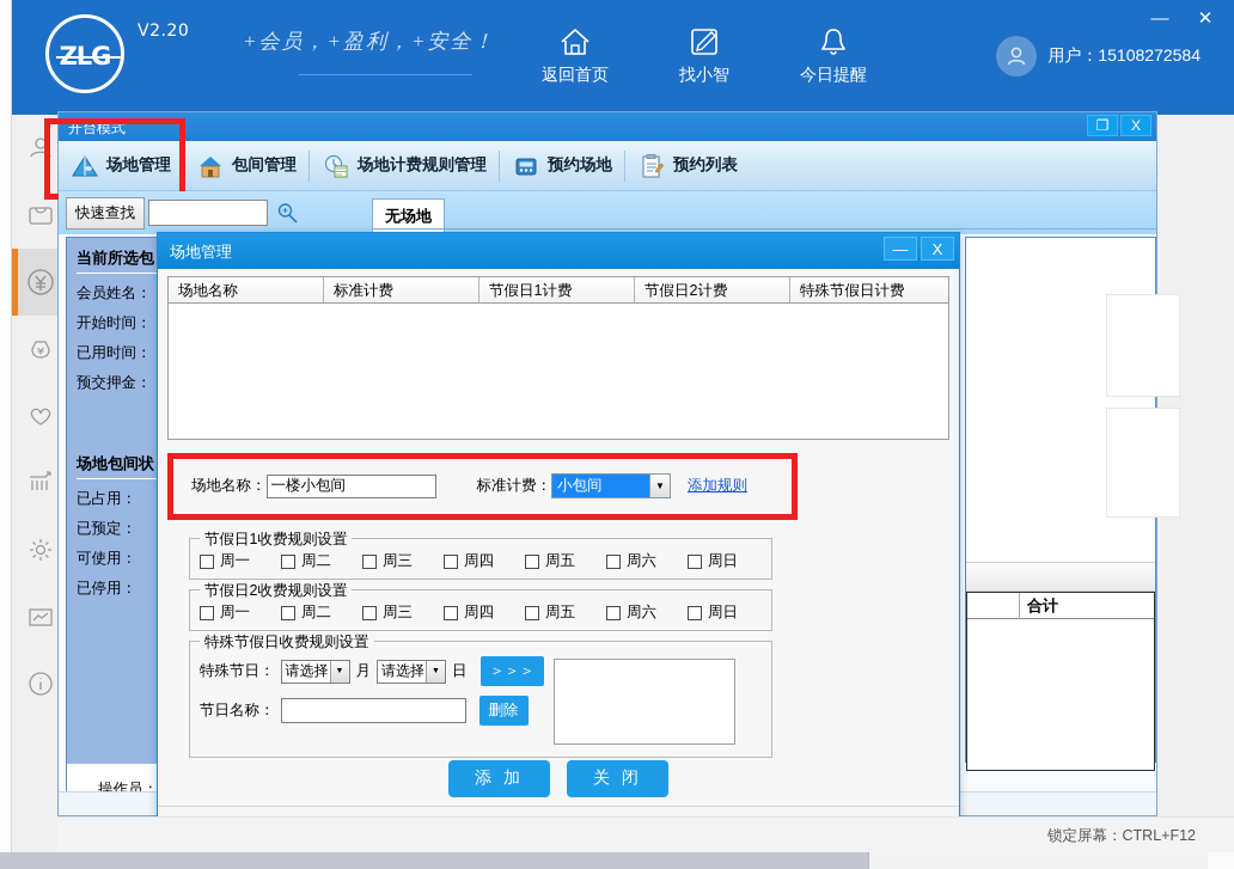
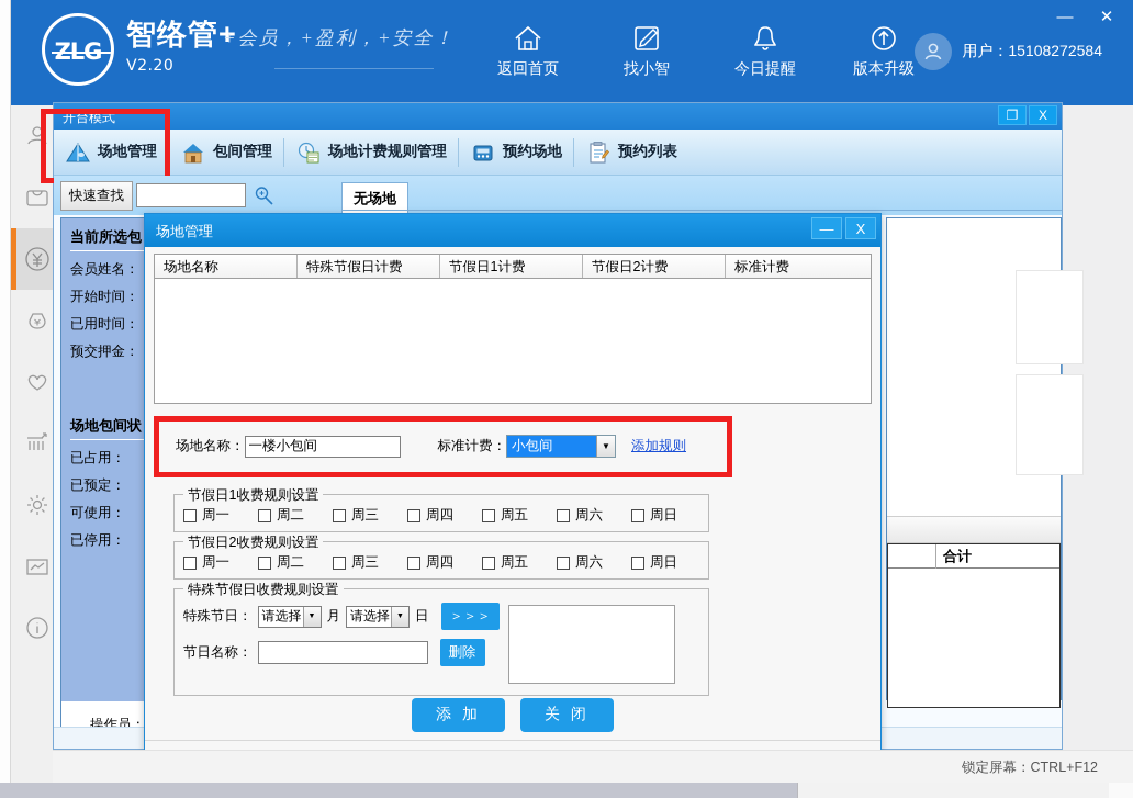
+ 智络管+
  V2.20
  +会员，+盈利，+安全！
  返回首页
  找小智
  今日提醒
+ 版本升级
  用户：15108272584
  —
  ✕
  开台模式
  ❐
  X
  场地管理
  包间管理
  场地计费规则管理
  预约场地
  预约列表
  快速查找
  无场地
  当前所选包
  会员姓名：
  开始时间：
  已用时间：
  预交押金：
  场地包间状
  已占用：
  已预定：
  可使用：
  已停用：
  操作员：
  合计
  场地管理
  —
  X
  场地名称
- 标准计费
+ 特殊节假日计费
  节假日1计费
  节假日2计费
- 特殊节假日计费
+ 标准计费
  场地名称：
  一楼小包间
  标准计费：
  小包间
  ▼
  添加规则
  节假日1收费规则设置
  周一
  周二
  周三
  周四
  周五
  周六
  周日
  节假日2收费规则设置
  周一
  周二
  周三
  周四
  周五
  周六
  周日
  特殊节假日收费规则设置
  特殊节日：
  请选择
  月
  请选择
  日
  ＞＞＞
  节日名称：
  删除
  添 加
  关 闭
  锁定屏幕：CTRL+F12
